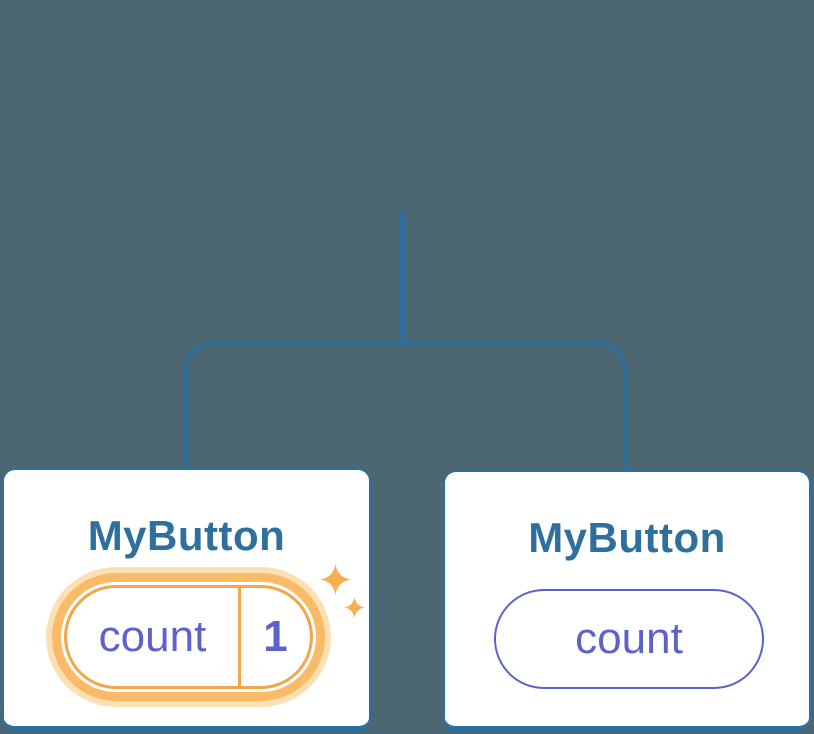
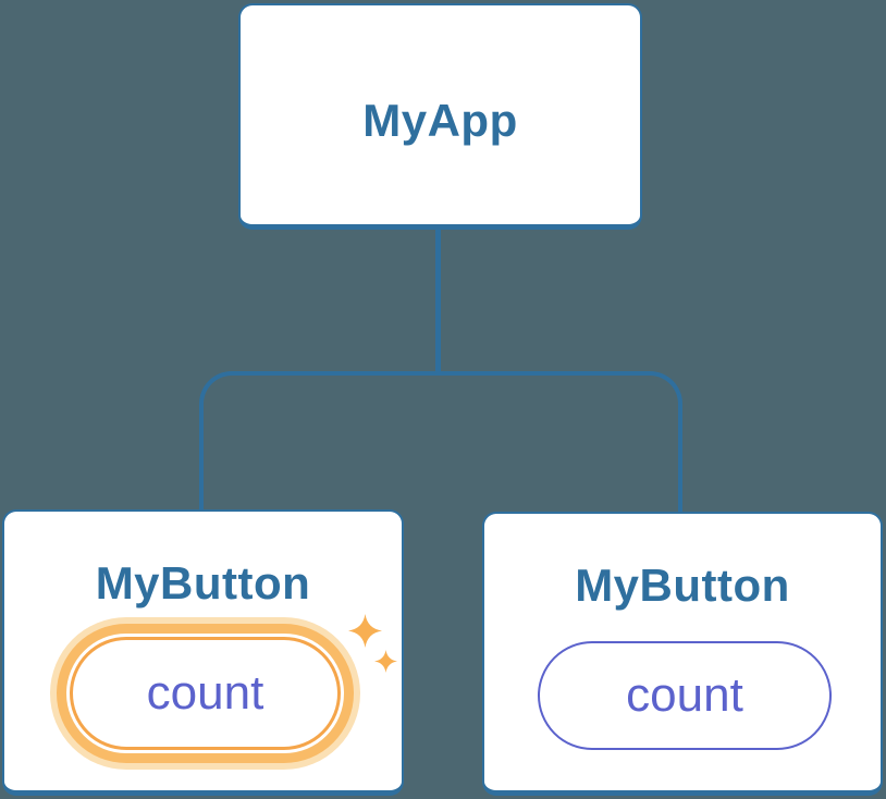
+ MyApp
  MyButton
  count
- 1
  MyButton
  count
